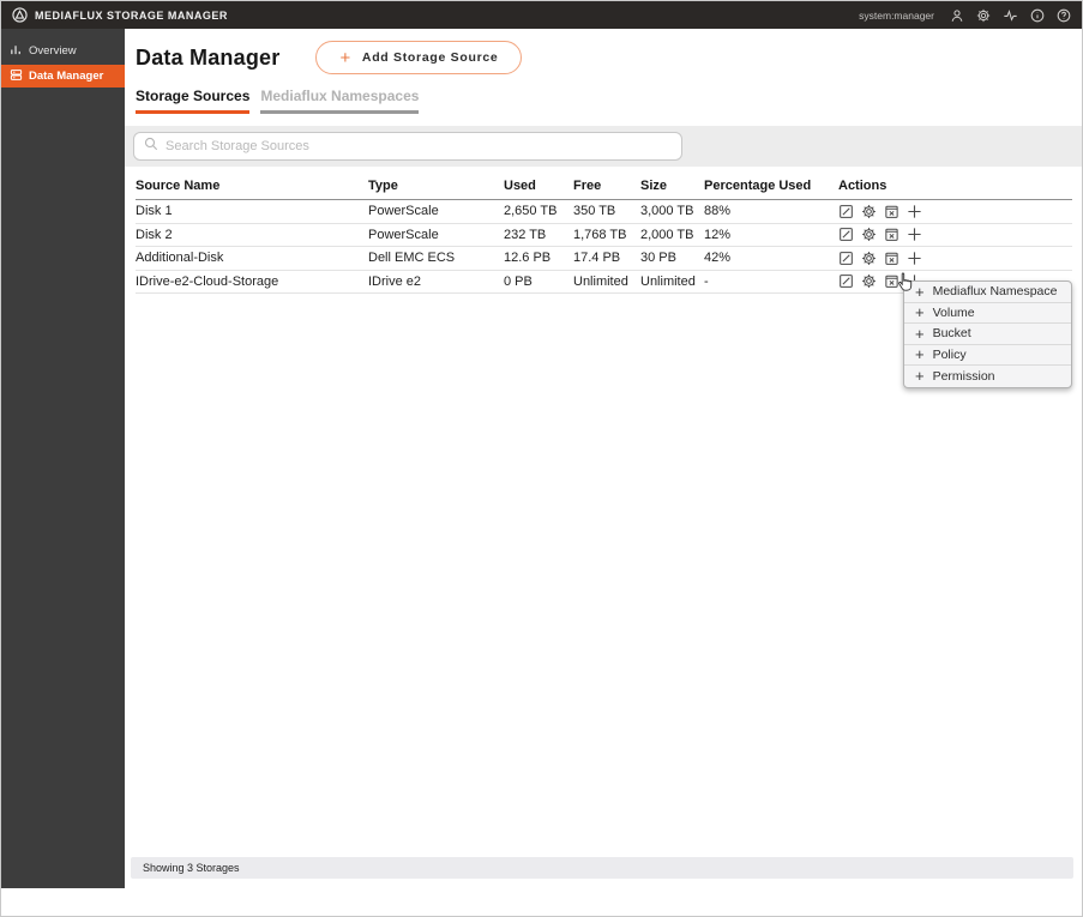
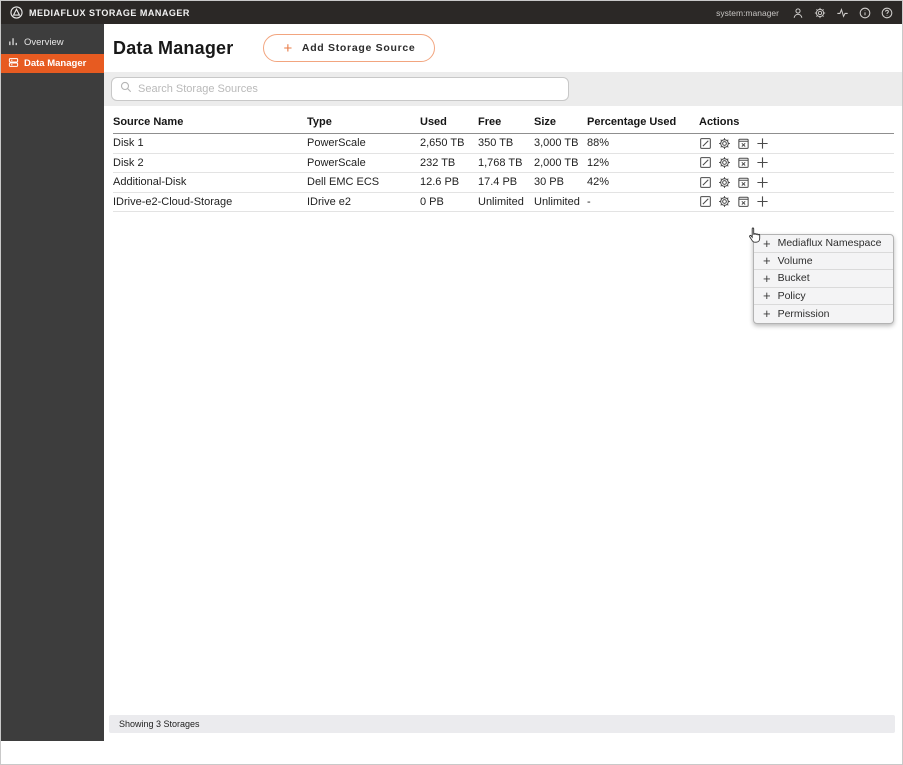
  MEDIAFLUX STORAGE MANAGER
  system:manager
  Overview
  Data Manager
  Data Manager
  +
  Add Storage Source
- Storage Sources
- Mediaflux Namespaces
  Search Storage Sources
  Source Name
  Type
  Used
  Free
  Size
  Percentage Used
  Actions
  Disk 1
  PowerScale
  2,650 TB
  350 TB
  3,000 TB
  88%
  Disk 2
  PowerScale
  232 TB
  1,768 TB
  2,000 TB
  12%
  Additional-Disk
  Dell EMC ECS
  12.6 PB
  17.4 PB
  30 PB
  42%
  IDrive-e2-Cloud-Storage
  IDrive e2
  0 PB
  Unlimited
  Unlimited
  -
  Showing 3 Storages
  +
  Mediaflux Namespace
  +
  Volume
  +
  Bucket
  +
  Policy
  +
  Permission
